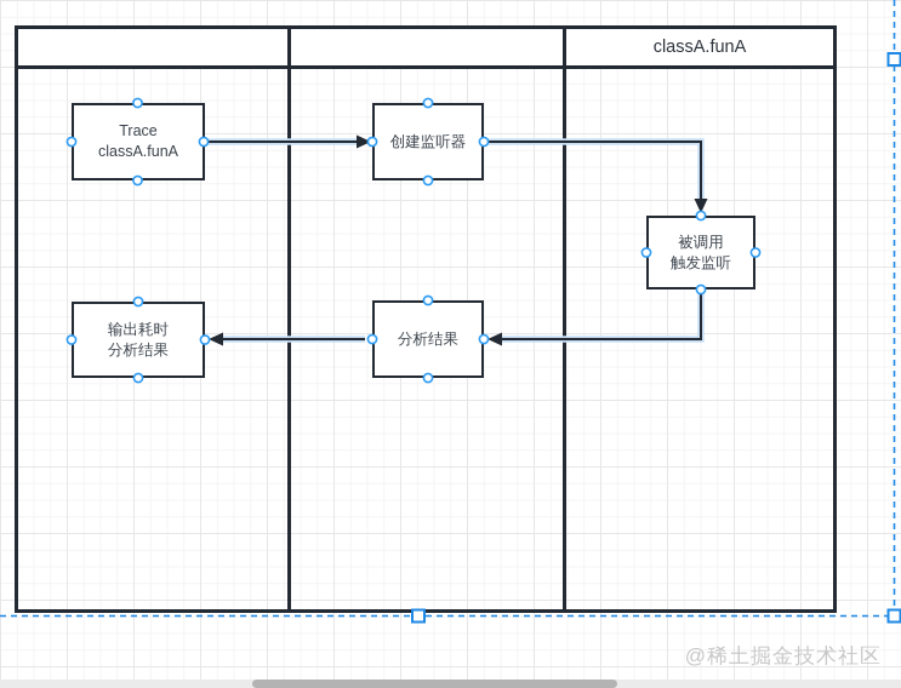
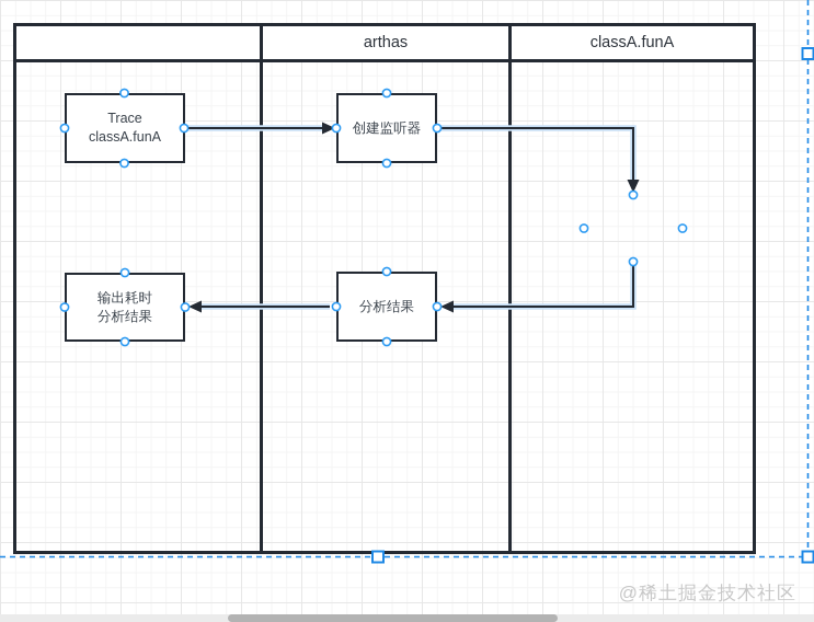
+ arthas
  classA.funA
  Trace
  classA.funA
  创建监听器
- 被调用
- 触发监听
  分析结果
  输出耗时
  分析结果
  @稀土掘金技术社区
